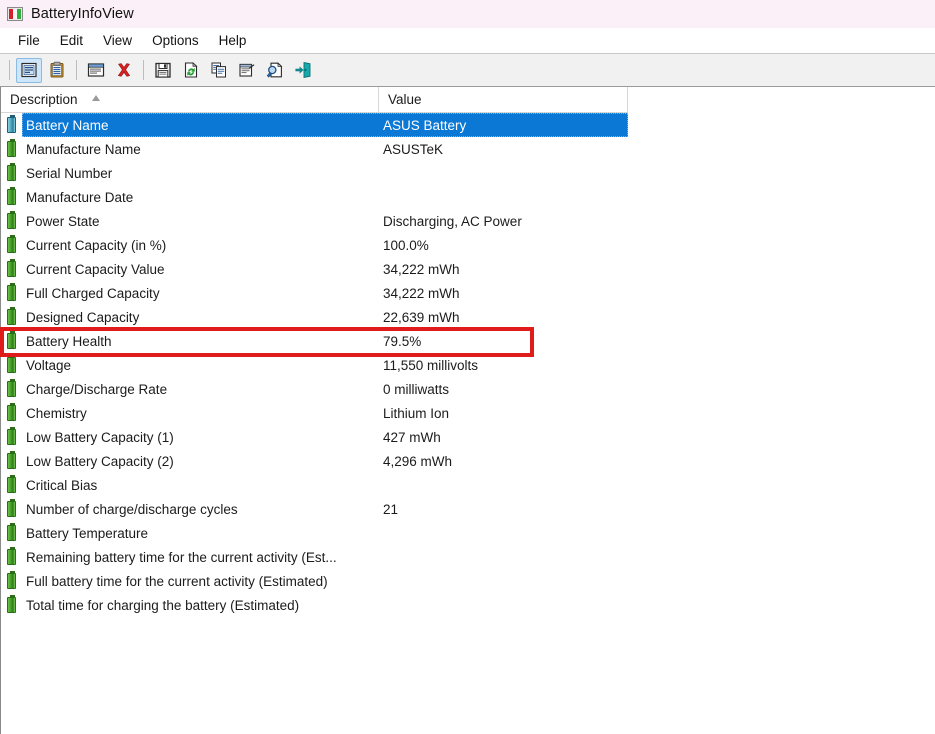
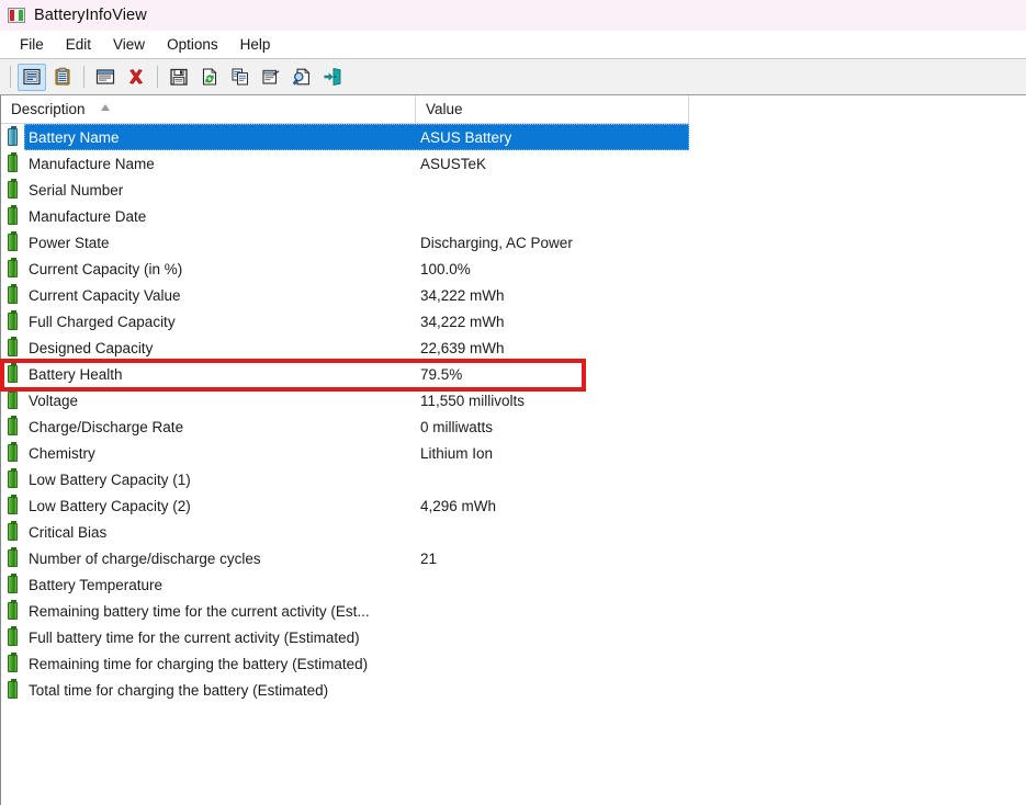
  BatteryInfoView
  File
  Edit
  View
  Options
  Help
  Description
  Value
  Battery Name
  ASUS Battery
  Manufacture Name
  ASUSTeK
  Serial Number
  Manufacture Date
  Power State
  Discharging, AC Power
  Current Capacity (in %)
  100.0%
  Current Capacity Value
  34,222 mWh
  Full Charged Capacity
  34,222 mWh
  Designed Capacity
  22,639 mWh
  Battery Health
  79.5%
  Voltage
  11,550 millivolts
  Charge/Discharge Rate
  0 milliwatts
  Chemistry
  Lithium Ion
  Low Battery Capacity (1)
- 427 mWh
  Low Battery Capacity (2)
  4,296 mWh
  Critical Bias
  Number of charge/discharge cycles
  21
  Battery Temperature
  Remaining battery time for the current activity (Est...
  Full battery time for the current activity (Estimated)
+ Remaining time for charging the battery (Estimated)
  Total time for charging the battery (Estimated)
